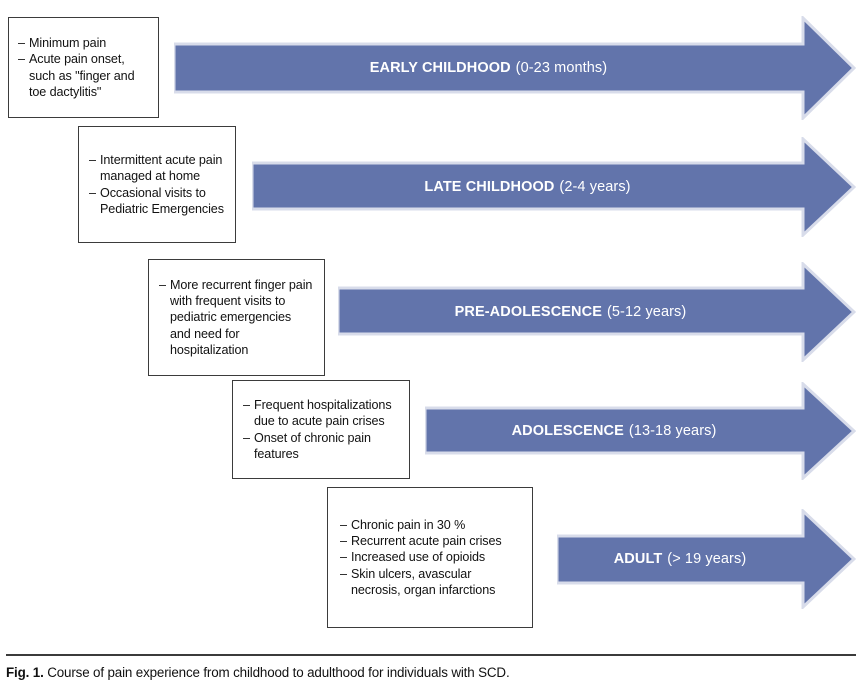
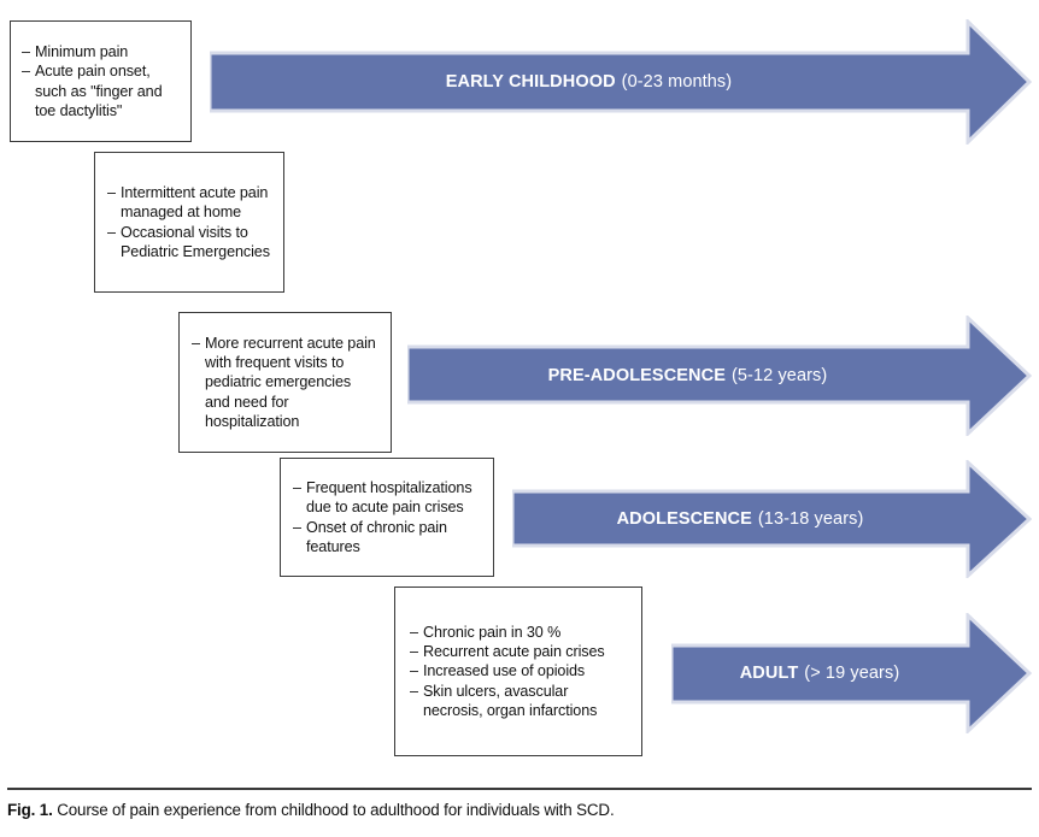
  EARLY CHILDHOOD
  (0-23 months)
- LATE CHILDHOOD
- (2-4 years)
  PRE-ADOLESCENCE
  (5-12 years)
  ADOLESCENCE
  (13-18 years)
  ADULT
  (> 19 years)
  Minimum pain
  Acute pain onset, such as "finger and toe dactylitis"
  Intermittent acute pain managed at home
  Occasional visits to Pediatric Emergencies
- More recurrent finger pain with frequent visits to pediatric emergencies and need for hospitalization
+ More recurrent acute pain with frequent visits to pediatric emergencies and need for hospitalization
  Frequent hospitalizations due to acute pain crises
  Onset of chronic pain features
  Chronic pain in 30 %
  Recurrent acute pain crises
  Increased use of opioids
  Skin ulcers, avascular necrosis, organ infarctions
  Fig. 1. Course of pain experience from childhood to adulthood for individuals with SCD.
